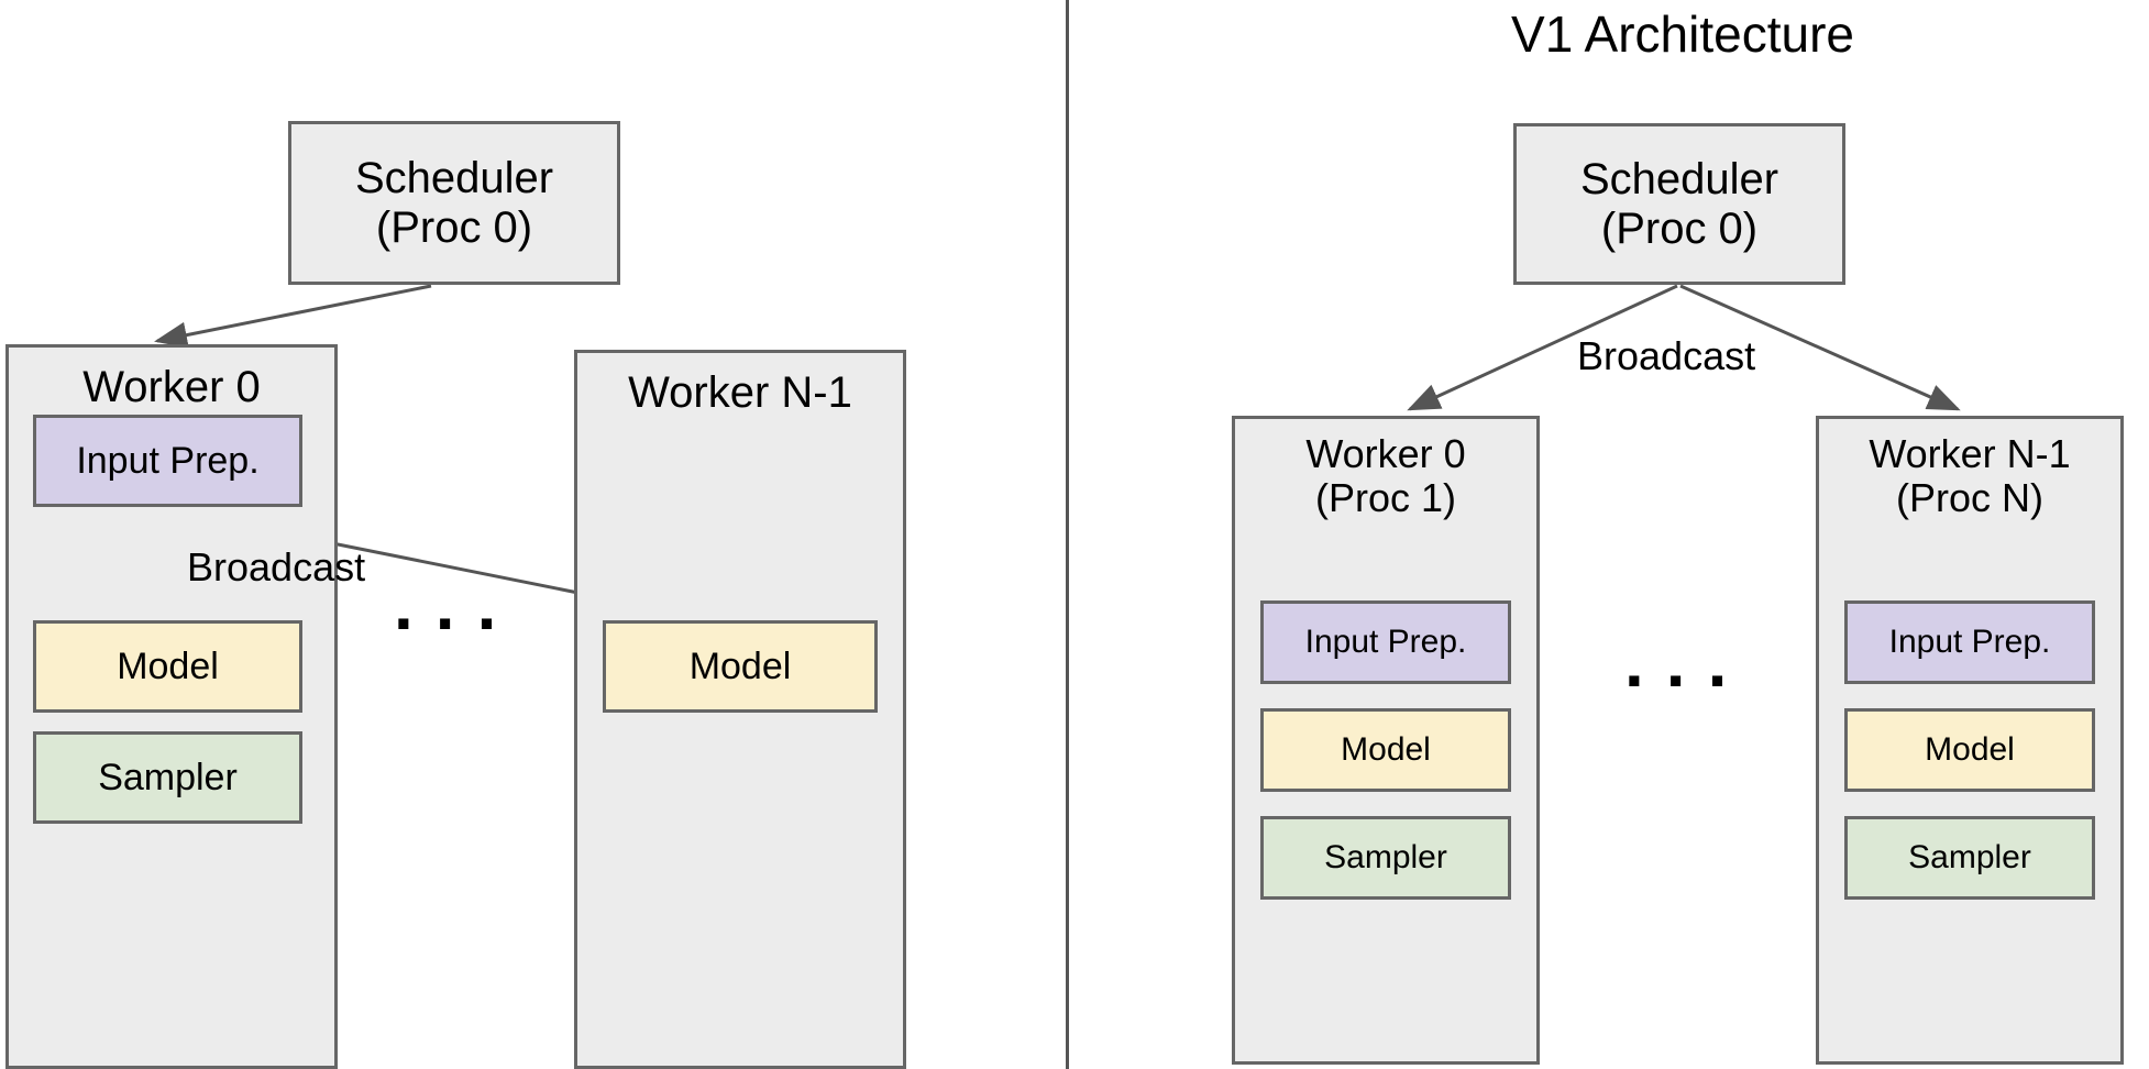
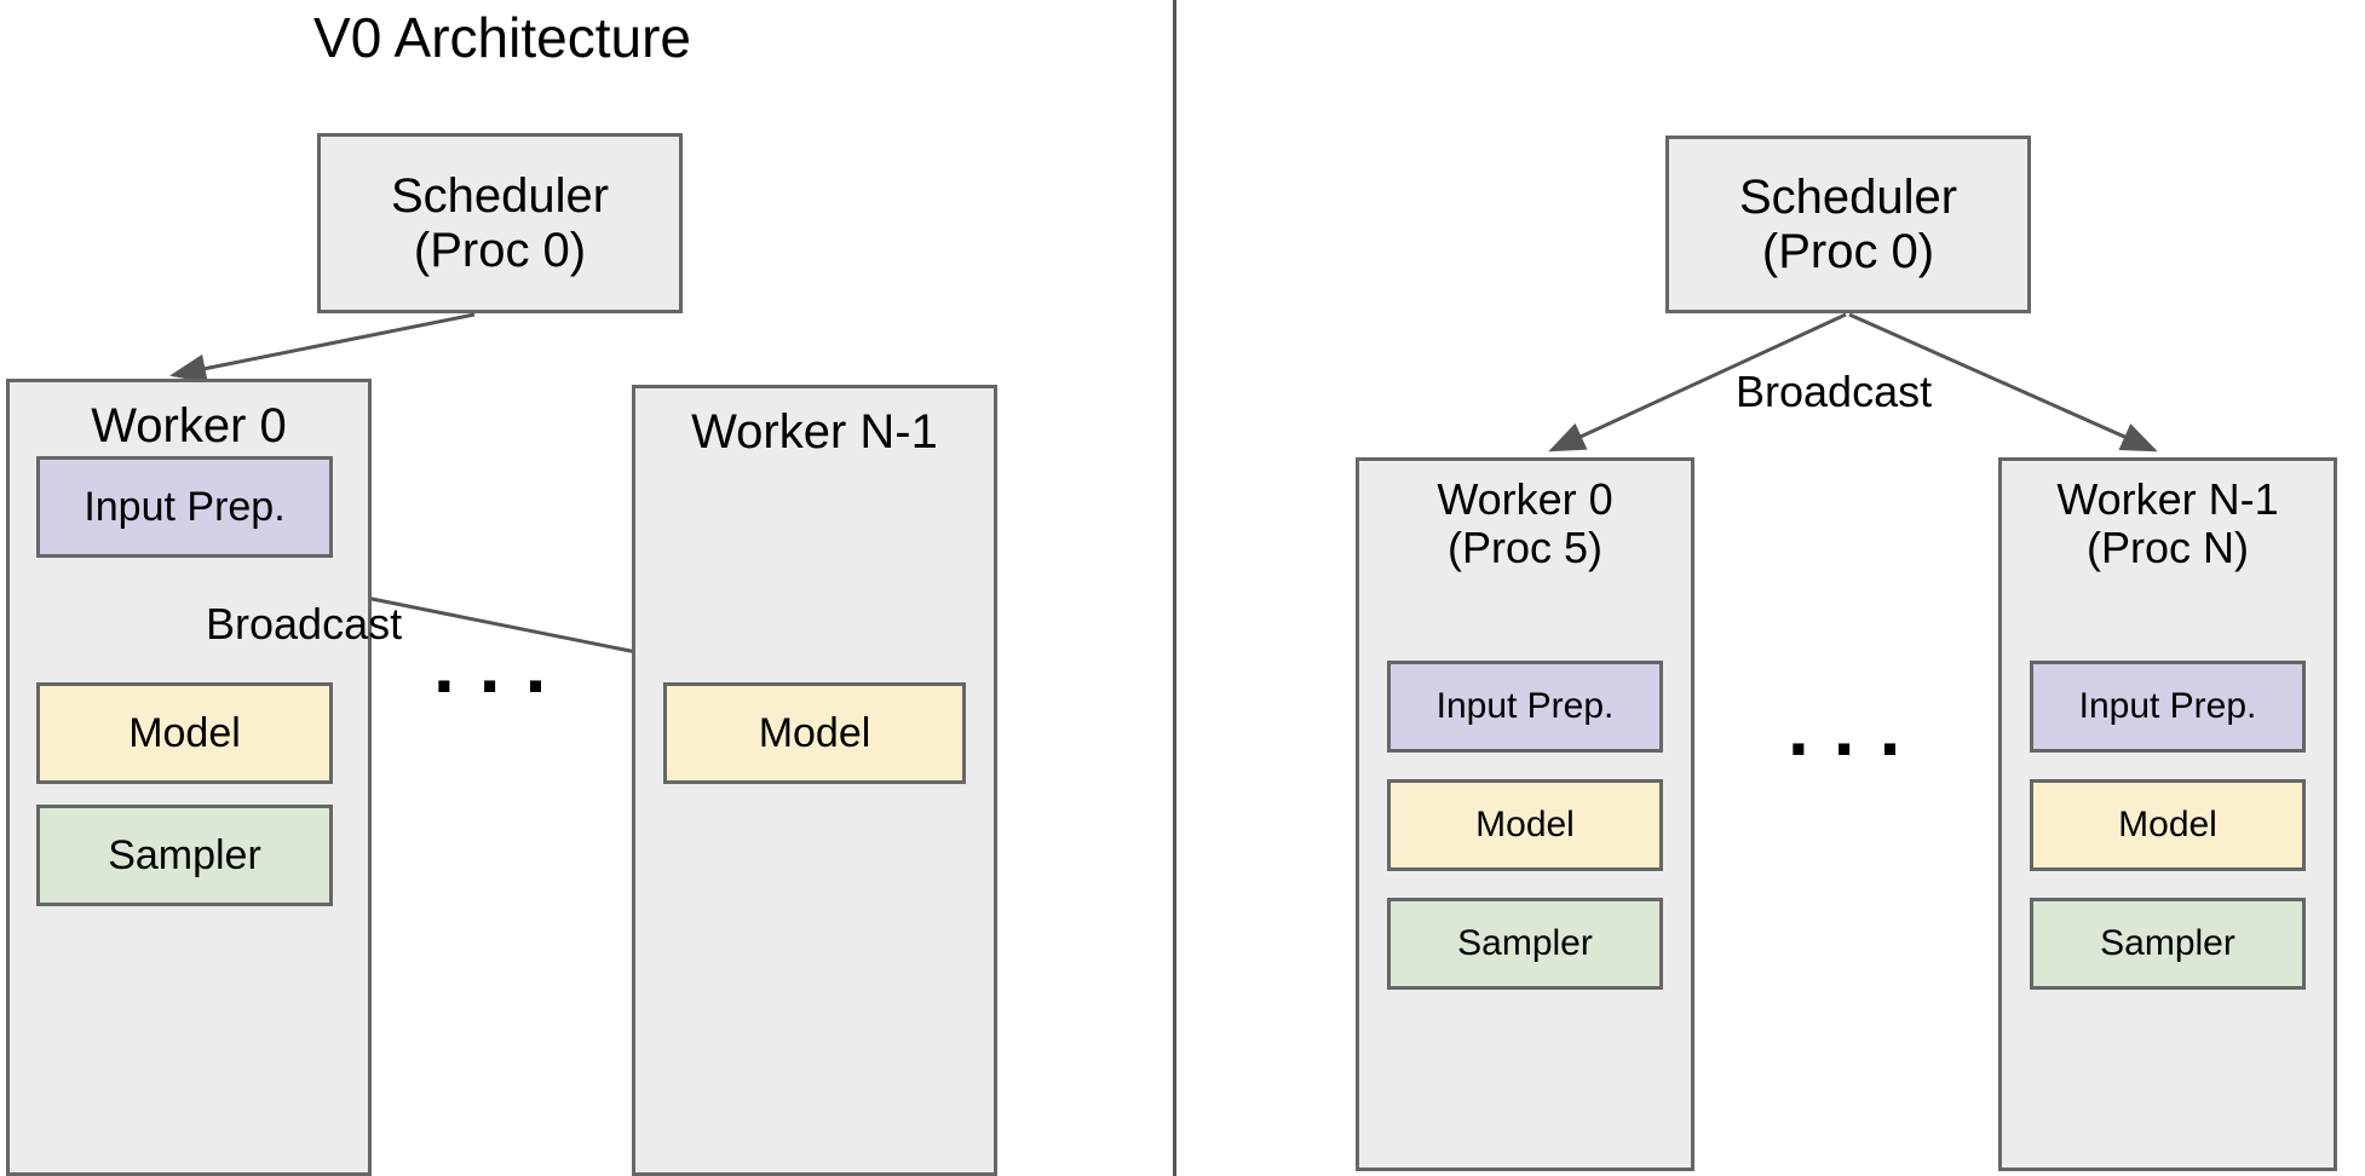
+ V0 Architecture
  Scheduler
  (Proc 0)
  Worker 0
  Input Prep.
  Model
  Sampler
  Worker N-1
  Model
  Broadcast
  ...
- V1 Architecture
  Scheduler
  (Proc 0)
  Broadcast
  Worker 0
- (Proc 1)
+ (Proc 5)
  Input Prep.
  Model
  Sampler
  Worker N-1
  (Proc N)
  Input Prep.
  Model
  Sampler
  ...
